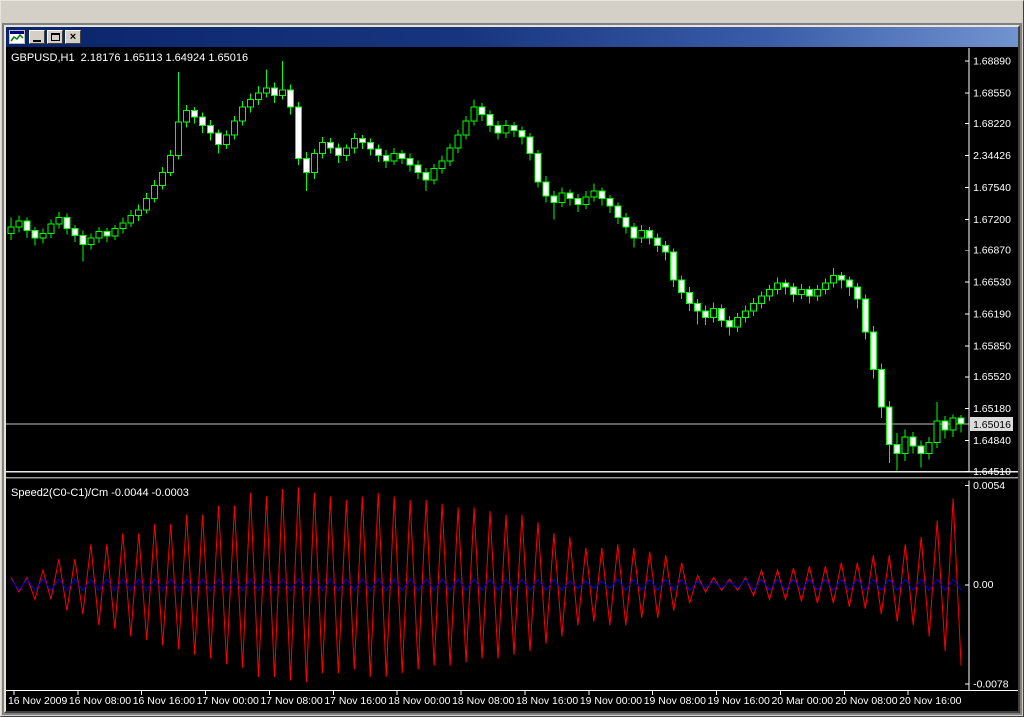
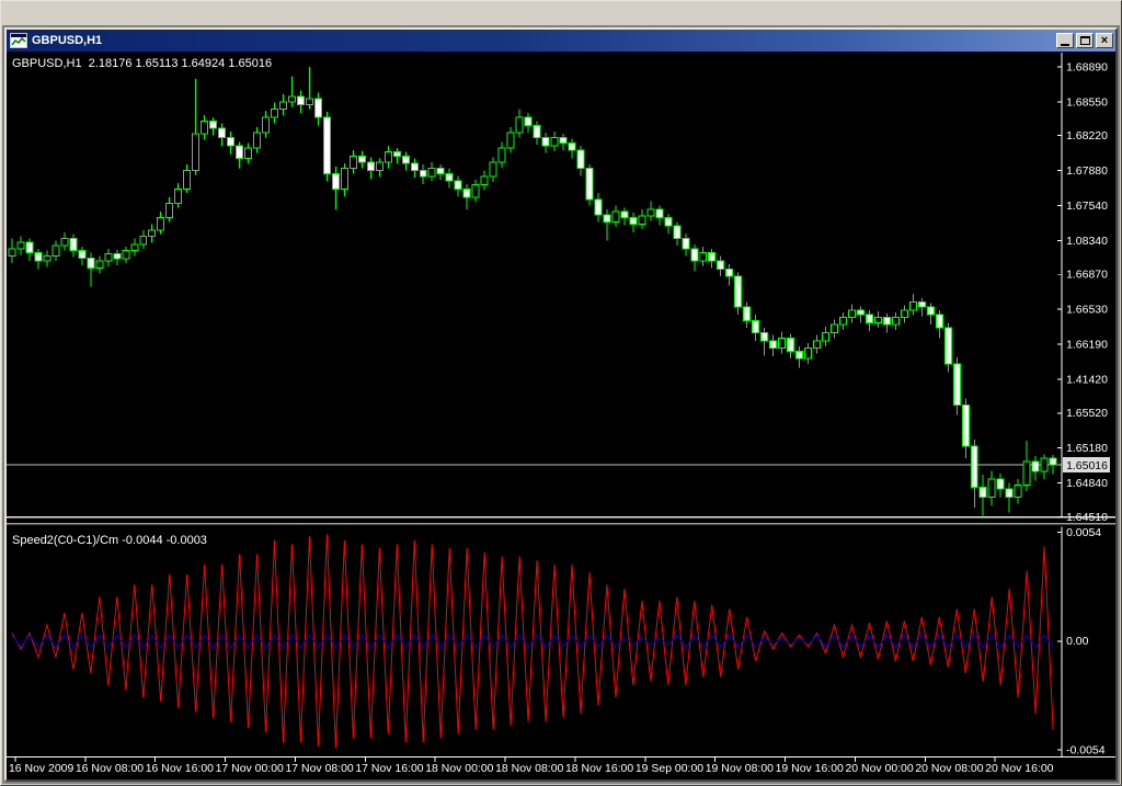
+ GBPUSD,H1
  ×
  1.68890
  1.68550
  1.68220
- 2.34426
+ 1.67880
  1.67540
- 1.67200
+ 1.08340
  1.66870
  1.66530
  1.66190
- 1.65850
+ 1.41420
  1.65520
  1.65180
  1.64840
  1.64510
  0.0054
  0.00
- -0.0078
+ -0.0054
  16 Nov 2009
  16 Nov 08:00
  16 Nov 16:00
  17 Nov 00:00
  17 Nov 08:00
  17 Nov 16:00
  18 Nov 00:00
  18 Nov 08:00
  18 Nov 16:00
- 19 Nov 00:00
+ 19 Sep 00:00
  19 Nov 08:00
  19 Nov 16:00
- 20 Mar 00:00
+ 20 Nov 00:00
  20 Nov 08:00
  20 Nov 16:00
  1.65016
  GBPUSD,H1 2.18176 1.65113 1.64924 1.65016
  Speed2(C0-C1)/Cm -0.0044 -0.0003
